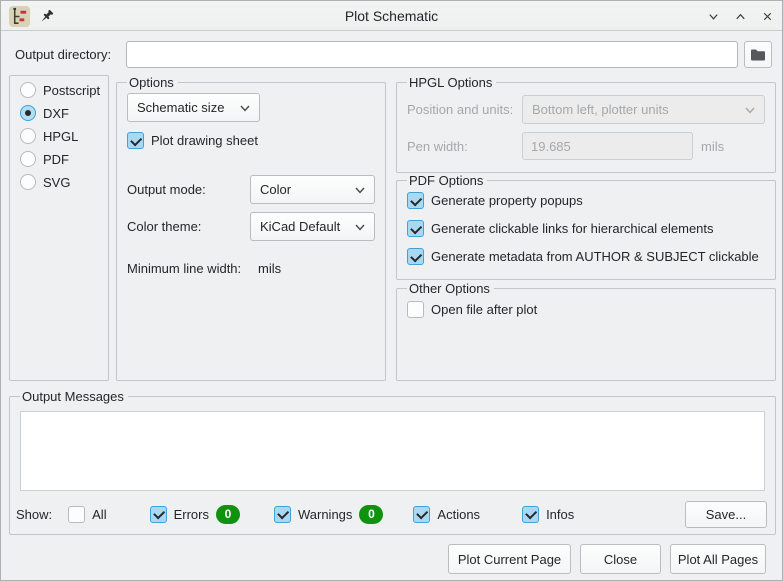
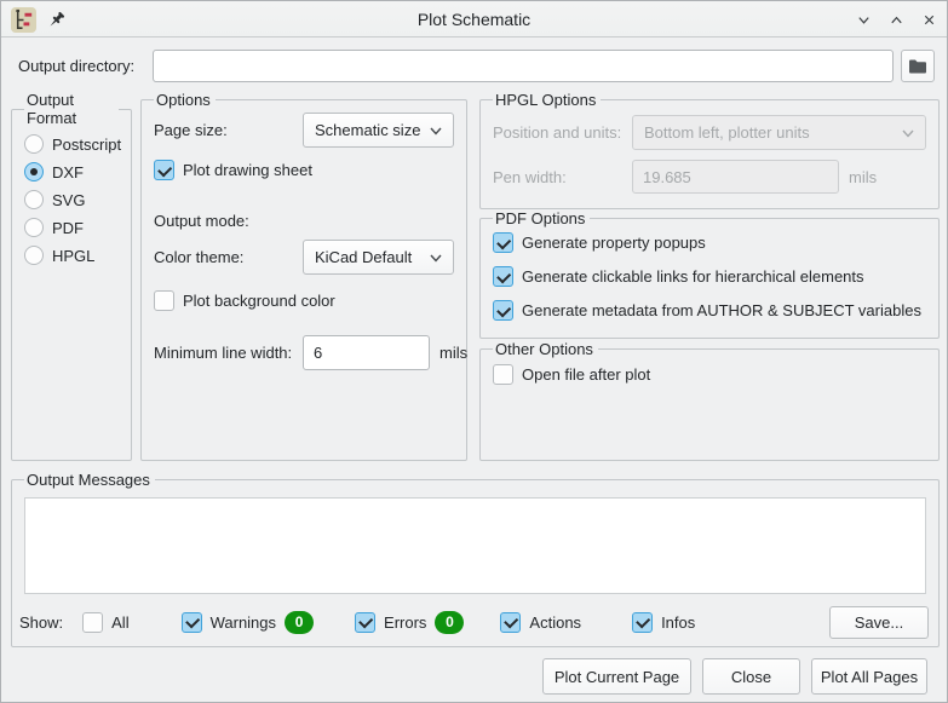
  Plot Schematic
  Output directory:
+ Output Format
  Postscript
  DXF
- HPGL
+ SVG
  PDF
- SVG
+ HPGL
  Options
+ Page size:
  Schematic size
  Plot drawing sheet
  Output mode:
- Color
  Color theme:
  KiCad Default
+ Plot background color
  Minimum line width:
+ 6
  mils
  HPGL Options
  Position and units:
  Bottom left, plotter units
  Pen width:
  19.685
  mils
  PDF Options
  Generate property popups
  Generate clickable links for hierarchical elements
- Generate metadata from AUTHOR & SUBJECT clickable
+ Generate metadata from AUTHOR & SUBJECT variables
  Other Options
  Open file after plot
  Output Messages
  Show:
  All
- Errors
+ Warnings
  0
- Warnings
+ Errors
  0
  Actions
  Infos
  Save...
  Plot Current Page
  Close
  Plot All Pages
